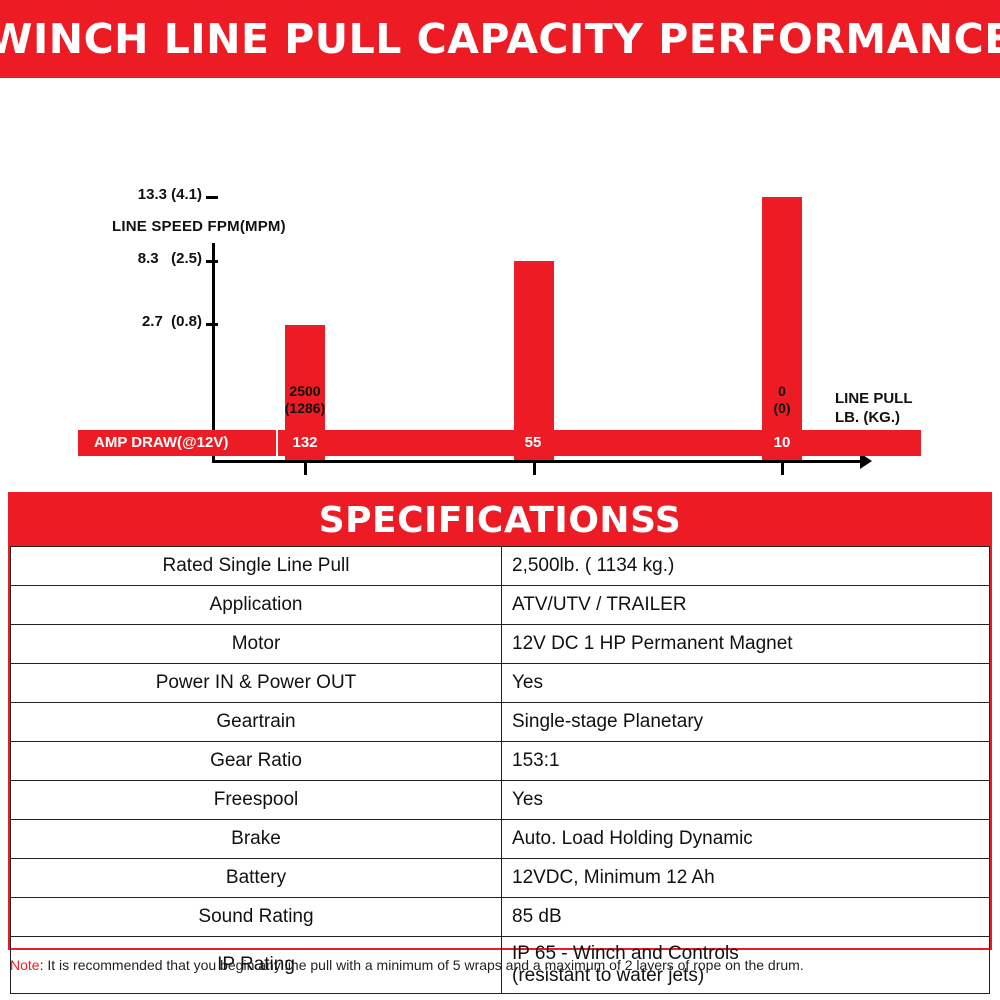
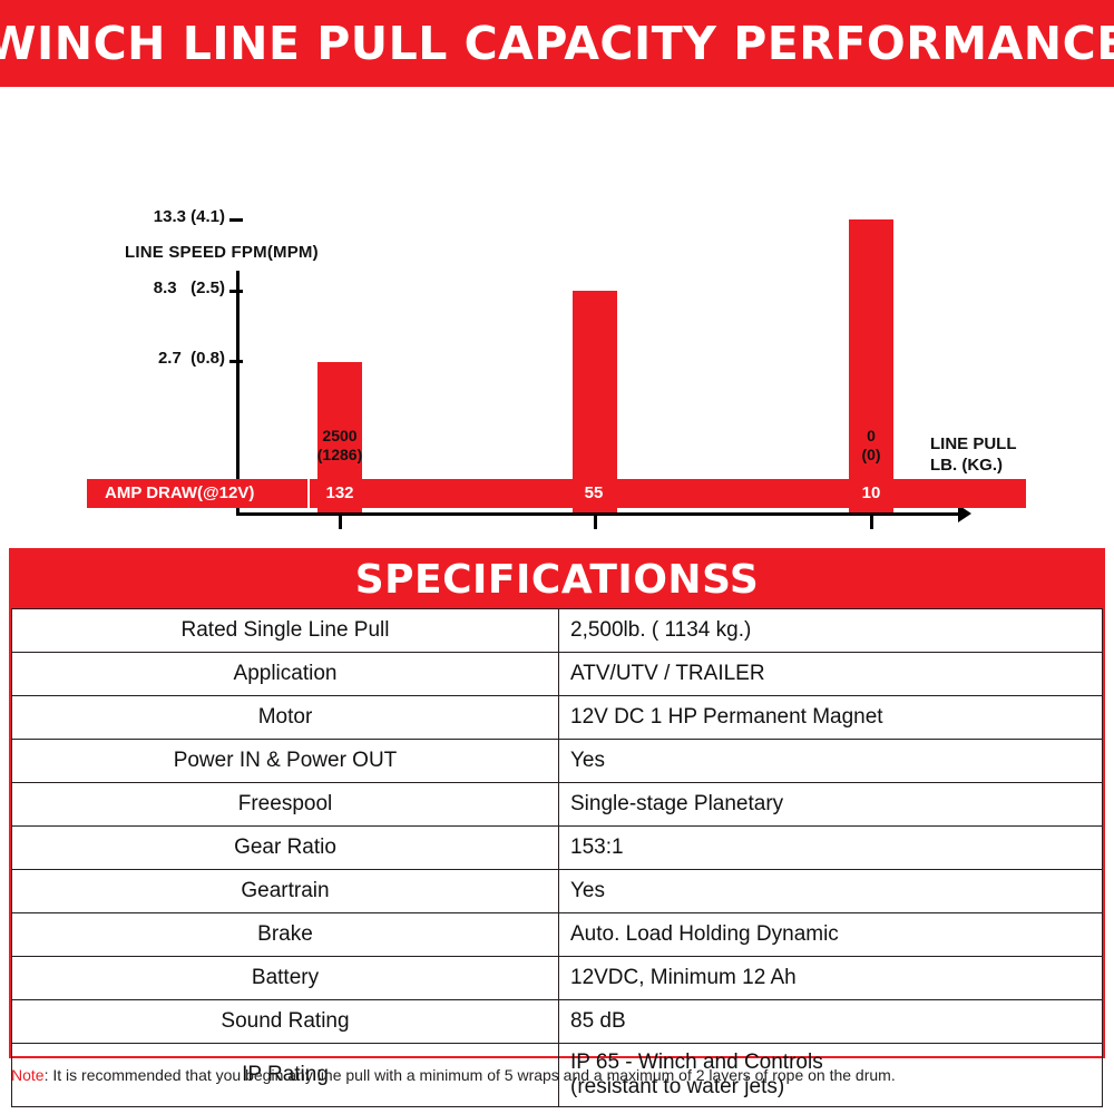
  WINCH LINE PULL CAPACITY PERFORMANCE
  LINE SPEED FPM(MPM)
  LINE PULL
  LB. (KG.)
  13.3 (4.1)
  8.3 (2.5)
  2.7 (0.8)
  2500
  (1286)
  0
  (0)
  AMP DRAW(@12V)
  132
  55
  10
  SPECIFICATIONSS
  Rated Single Line Pull	2,500lb. ( 1134 kg.)
  Application	ATV/UTV / TRAILER
  Motor	12V DC 1 HP Permanent Magnet
  Power IN & Power OUT	Yes
- Geartrain	Single-stage Planetary
+ Freespool	Single-stage Planetary
  Gear Ratio	153:1
- Freespool	Yes
+ Geartrain	Yes
  Brake	Auto. Load Holding Dynamic
  Battery	12VDC, Minimum 12 Ah
  Sound Rating	85 dB
  IP Rating	IP 65 - Winch and Controls (resistant to water jets)
  Note: It is recommended that you begin any line pull with a minimum of 5 wraps and a maximum of 2 layers of rope on the drum.
